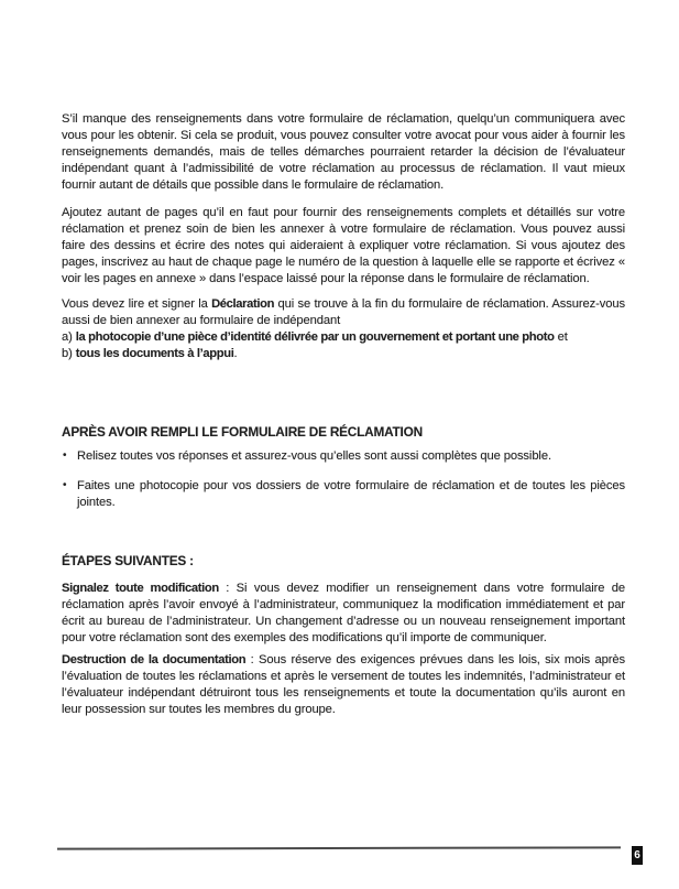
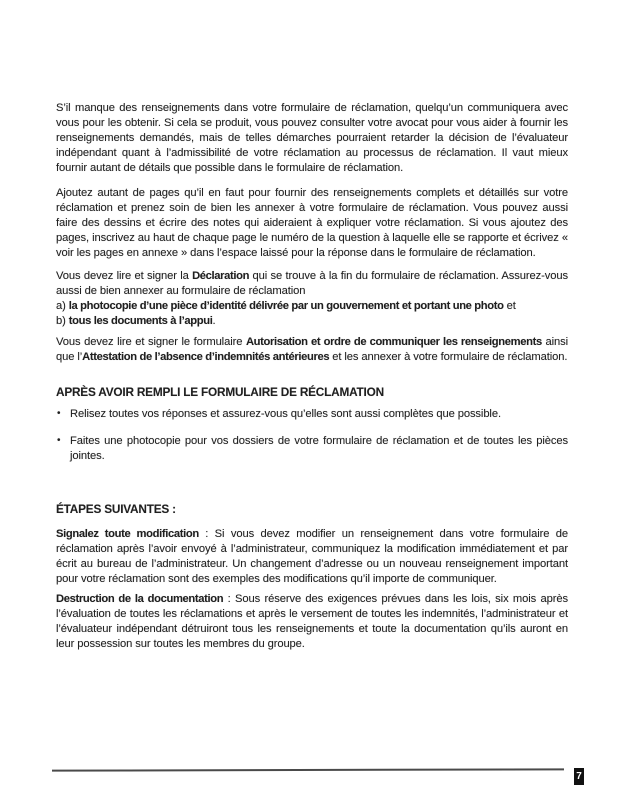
  S’il manque des renseignements dans votre formulaire de réclamation, quelqu’un communiquera avec vous pour les obtenir. Si cela se produit, vous pouvez consulter votre avocat pour vous aider à fournir les renseignements demandés, mais de telles démarches pourraient retarder la décision de l’évaluateur indépendant quant à l’admissibilité de votre réclamation au processus de réclamation. Il vaut mieux fournir autant de détails que possible dans le formulaire de réclamation.
  Ajoutez autant de pages qu’il en faut pour fournir des renseignements complets et détaillés sur votre réclamation et prenez soin de bien les annexer à votre formulaire de réclamation. Vous pouvez aussi faire des dessins et écrire des notes qui aideraient à expliquer votre réclamation. Si vous ajoutez des pages, inscrivez au haut de chaque page le numéro de la question à laquelle elle se rapporte et écrivez « voir les pages en annexe » dans l’espace laissé pour la réponse dans le formulaire de réclamation.
- Vous devez lire et signer la Déclaration qui se trouve à la fin du formulaire de réclamation. Assurez-vous aussi de bien annexer au formulaire de indépendant
+ Vous devez lire et signer la Déclaration qui se trouve à la fin du formulaire de réclamation. Assurez-vous aussi de bien annexer au formulaire de réclamation
  a) la photocopie d’une pièce d’identité délivrée par un gouvernement et portant une photo et
  b) tous les documents à l’appui.
+ Vous devez lire et signer le formulaire Autorisation et ordre de communiquer les renseignements ainsi que l’Attestation de l’absence d’indemnités antérieures et les annexer à votre formulaire de réclamation.
  APRÈS AVOIR REMPLI LE FORMULAIRE DE RÉCLAMATION
  •
  Relisez toutes vos réponses et assurez-vous qu’elles sont aussi complètes que possible.
  •
  Faites une photocopie pour vos dossiers de votre formulaire de réclamation et de toutes les pièces jointes.
  ÉTAPES SUIVANTES :
  Signalez toute modification : Si vous devez modifier un renseignement dans votre formulaire de réclamation après l’avoir envoyé à l’administrateur, communiquez la modification immédiatement et par écrit au bureau de l’administrateur. Un changement d’adresse ou un nouveau renseignement important pour votre réclamation sont des exemples des modifications qu’il importe de communiquer.
  Destruction de la documentation : Sous réserve des exigences prévues dans les lois, six mois après l’évaluation de toutes les réclamations et après le versement de toutes les indemnités, l’administrateur et l’évaluateur indépendant détruiront tous les renseignements et toute la documentation qu’ils auront en leur possession sur toutes les membres du groupe.
- 6
+ 7
